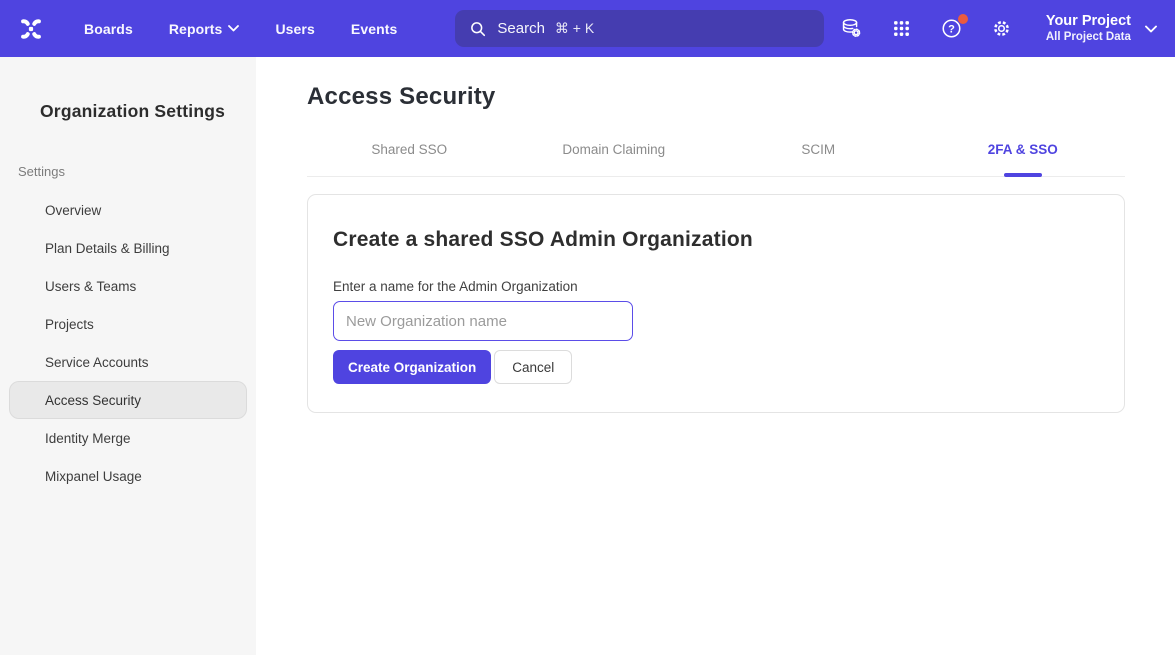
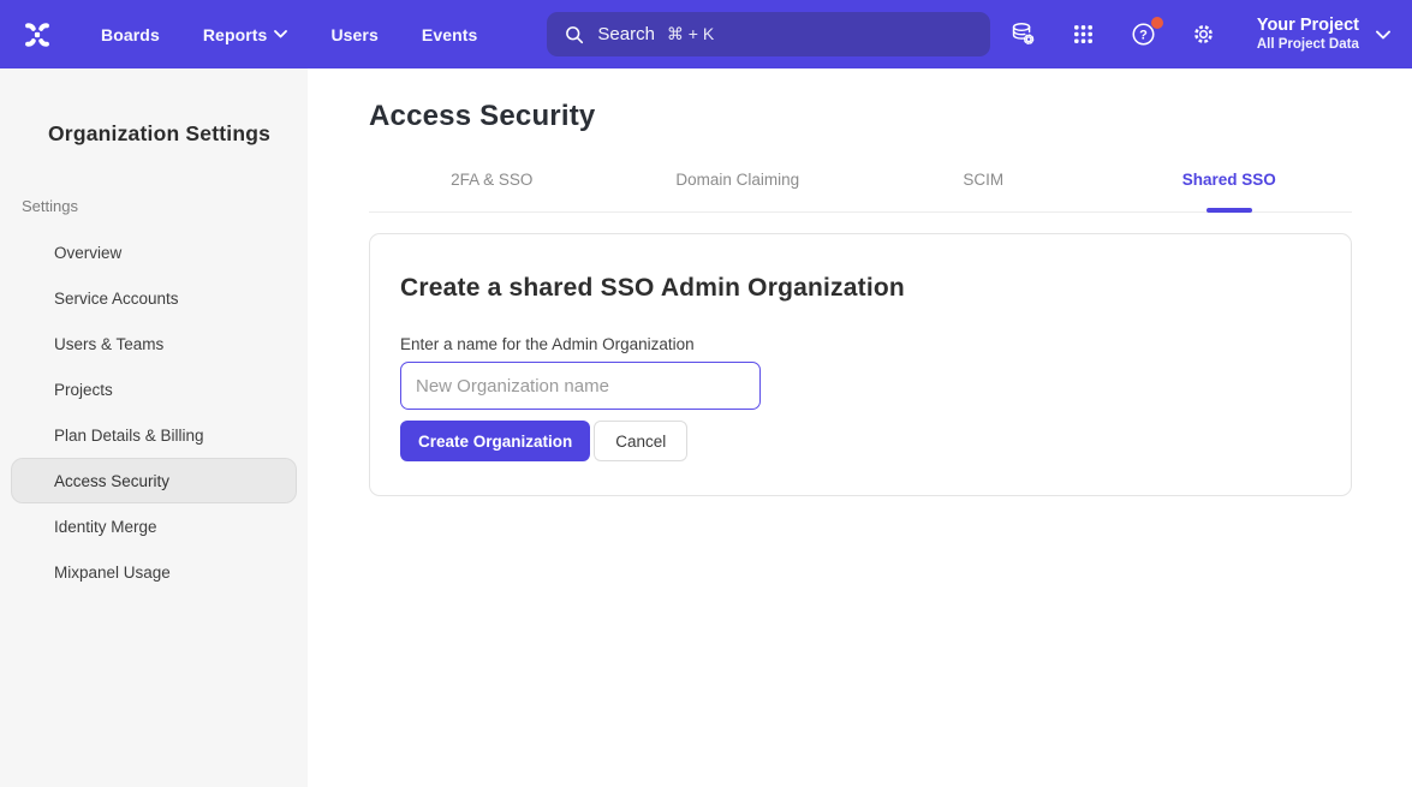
  Boards
  Reports
  Users
  Events
  Search
  ⌘ + K
  ?
  Your Project
  All Project Data
  Organization Settings
  Settings
  Overview
- Plan Details & Billing
+ Service Accounts
  Users & Teams
  Projects
- Service Accounts
+ Plan Details & Billing
  Access Security
  Identity Merge
  Mixpanel Usage
  Access Security
- Shared SSO
+ 2FA & SSO
  Domain Claiming
  SCIM
- 2FA & SSO
+ Shared SSO
  Create a shared SSO Admin Organization
  Enter a name for the Admin Organization
  New Organization name
  Create Organization
  Cancel
